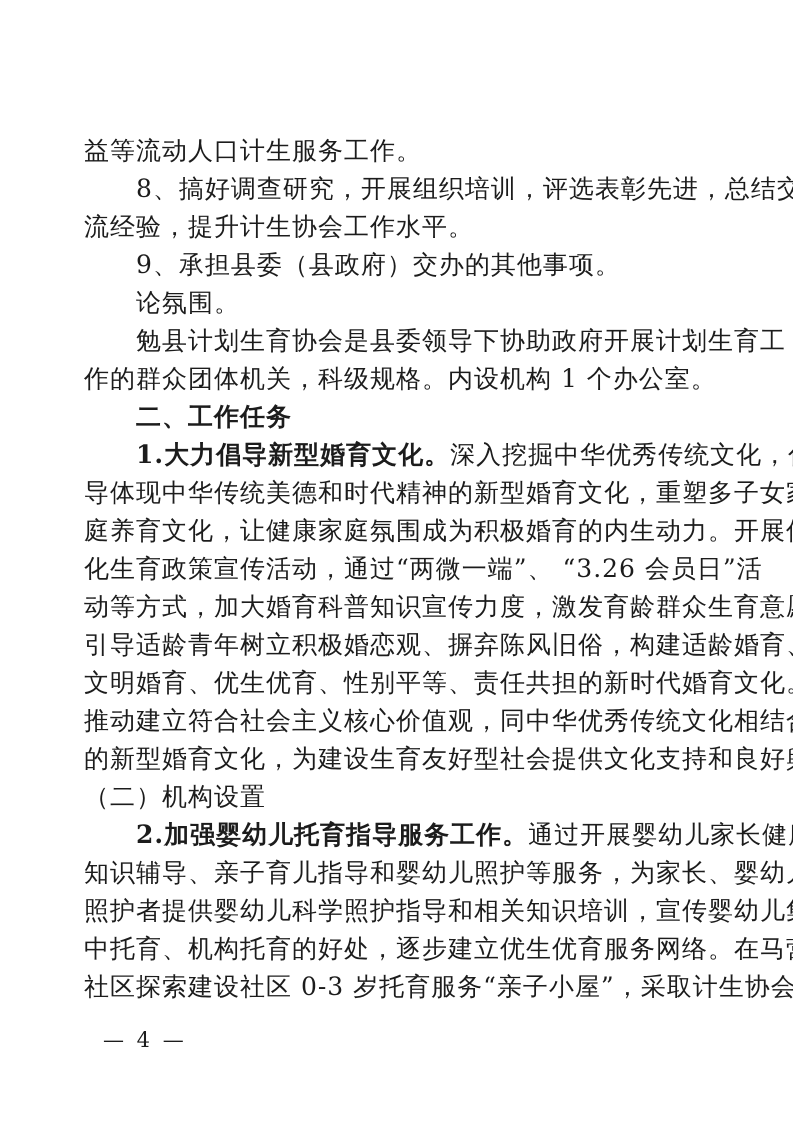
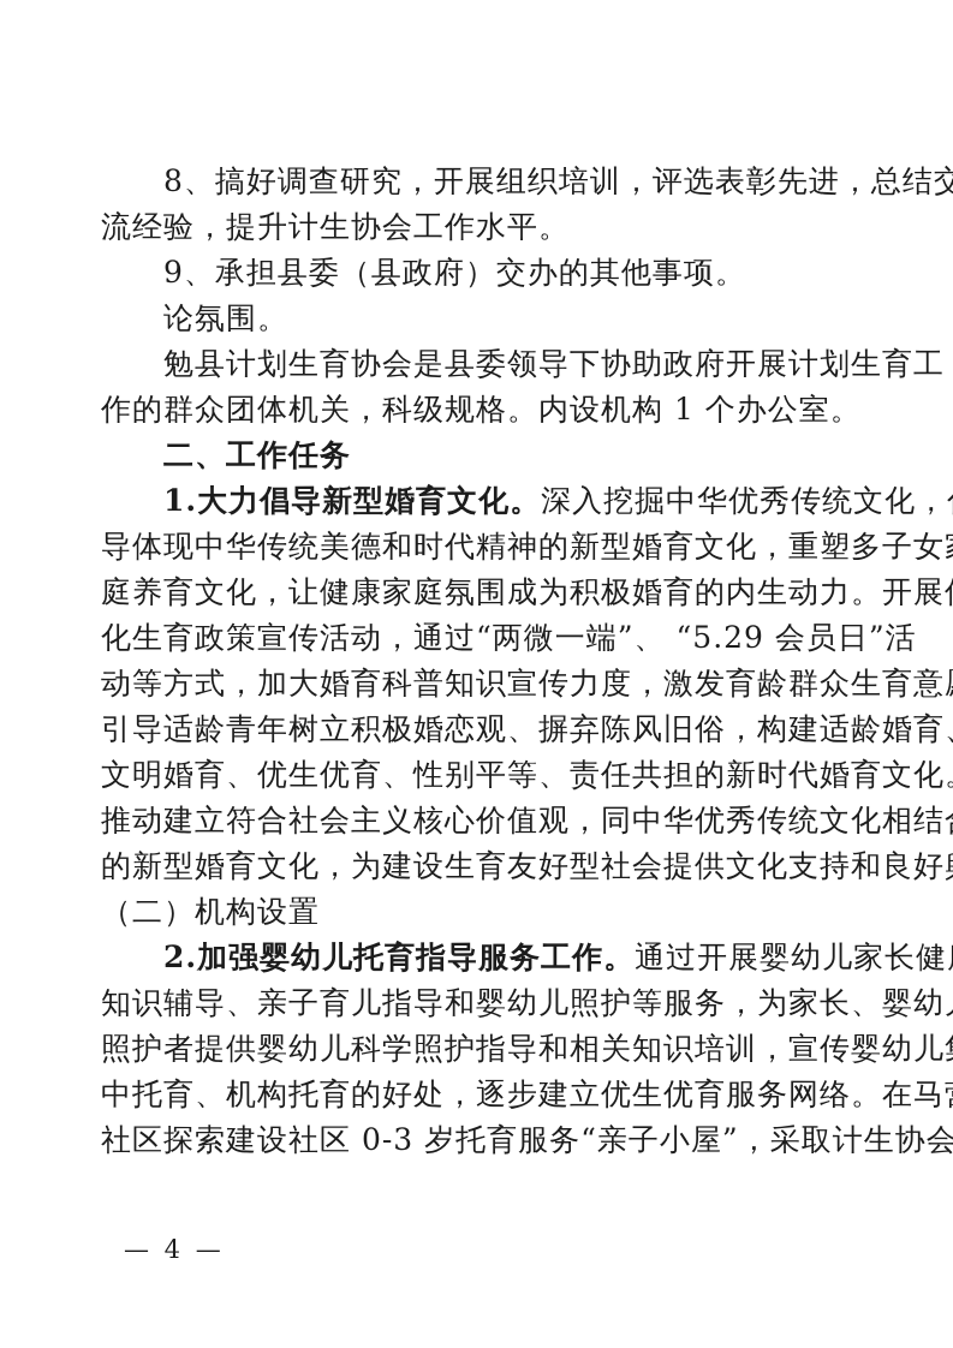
- 益等流动人口计生服务工作。
  8、搞好调查研究，开展组织培训，评选表彰先进，总结交
  流经验，提升计生协会工作水平。
  9、承担县委（县政府）交办的其他事项。
  论氛围。
  勉县计划生育协会是县委领导下协助政府开展计划生育工
  作的群众团体机关，科级规格。内设机构 1 个办公室。
  二、工作任务
  1.大力倡导新型婚育文化。深入挖掘中华优秀传统文化，
  导体现中华传统美德和时代精神的新型婚育文化，重塑多子女
  庭养育文化，让健康家庭氛围成为积极婚育的内生动力。开展
- 化生育政策宣传活动，通过“两微一端”、 “3.26 会员日”活
+ 化生育政策宣传活动，通过“两微一端”、 “5.29 会员日”活
  动等方式，加大婚育科普知识宣传力度，激发育龄群众生育意
  引导适龄青年树立积极婚恋观、摒弃陈风旧俗，构建适龄婚育
  文明婚育、优生优育、性别平等、责任共担的新时代婚育文化
  推动建立符合社会主义核心价值观，同中华优秀传统文化相结
  的新型婚育文化，为建设生育友好型社会提供文化支持和良好
  （二）机构设置
  2.加强婴幼儿托育指导服务工作。通过开展婴幼儿家长健
  知识辅导、亲子育儿指导和婴幼儿照护等服务，为家长、婴幼
  照护者提供婴幼儿科学照护指导和相关知识培训，宣传婴幼儿
  中托育、机构托育的好处，逐步建立优生优育服务网络。在马
  社区探索建设社区 0-3 岁托育服务“亲子小屋”，采取计生协会
  — 4 —
